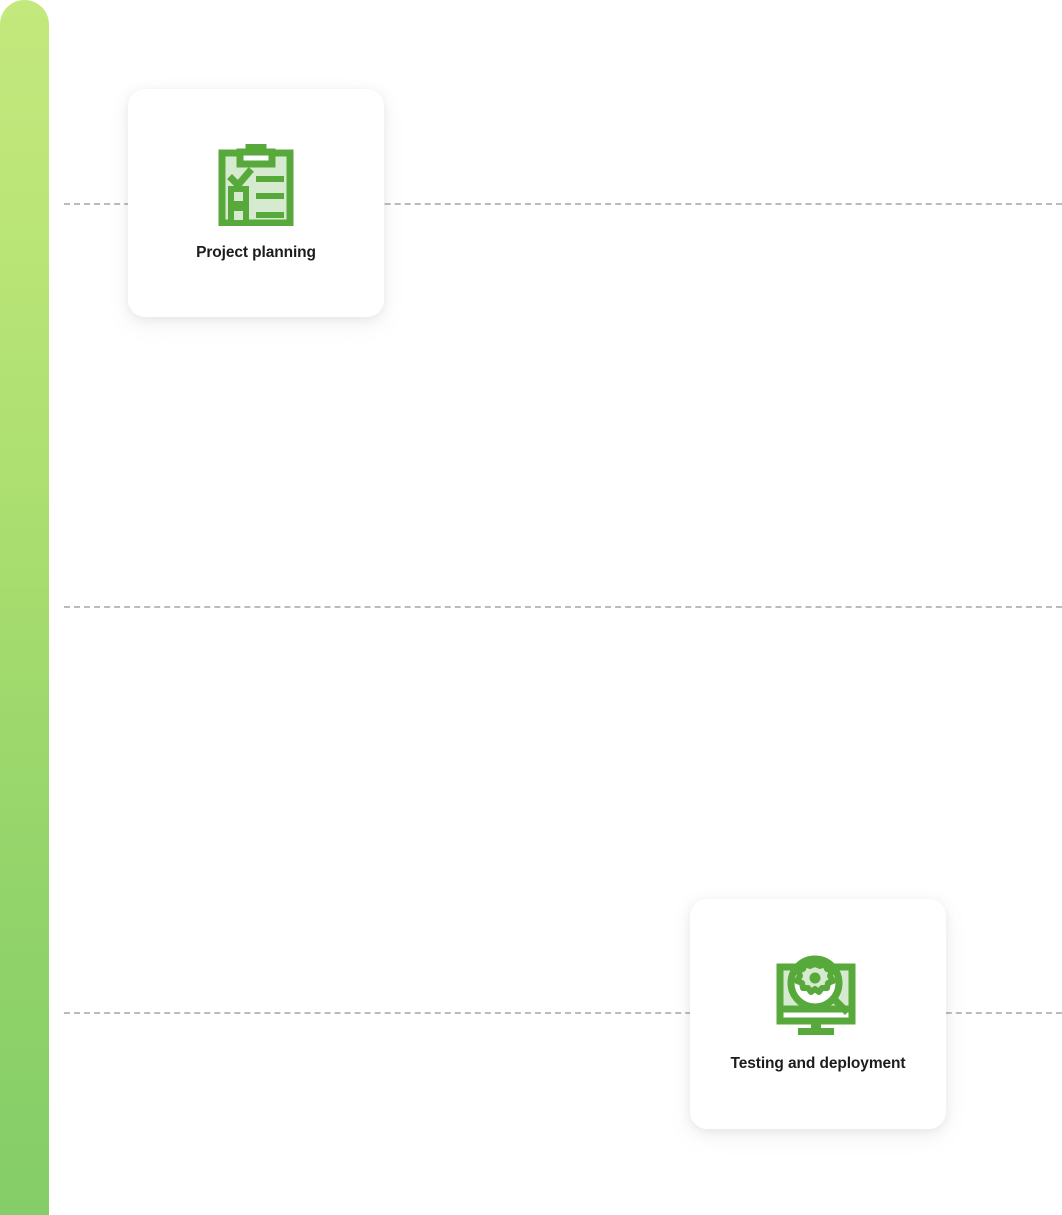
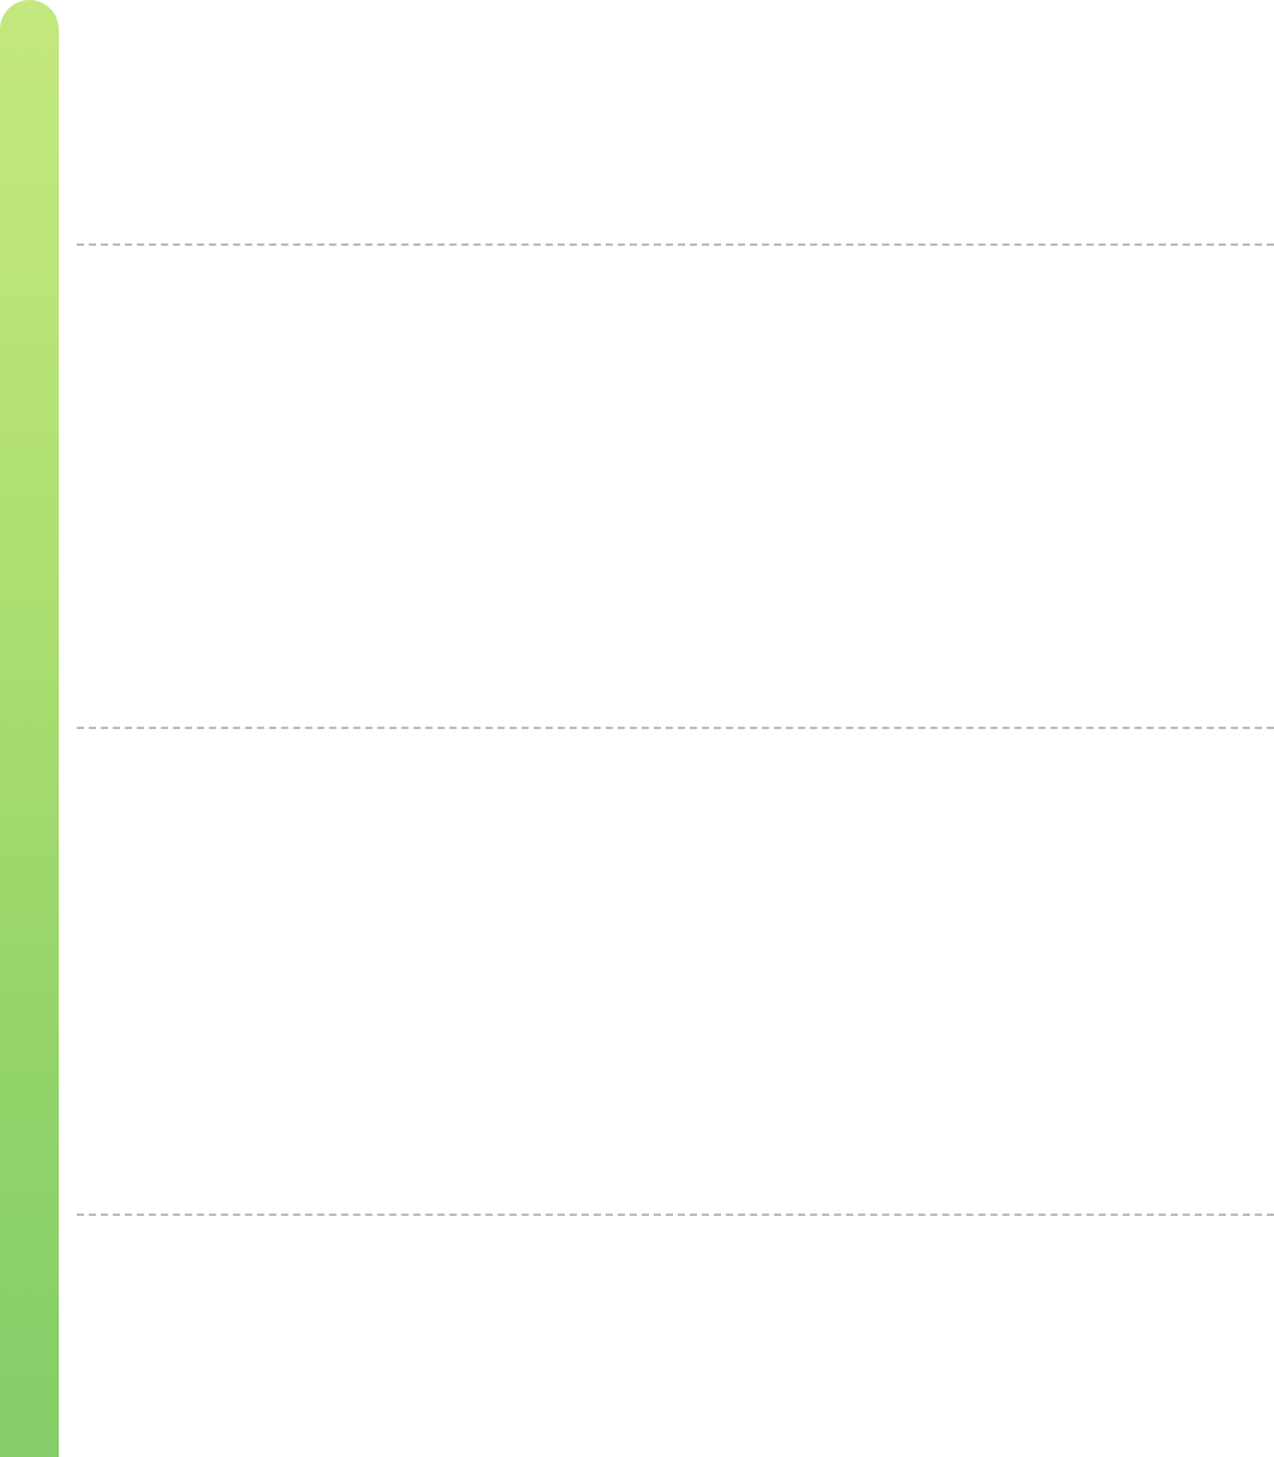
- Project planning
- Testing and deployment
